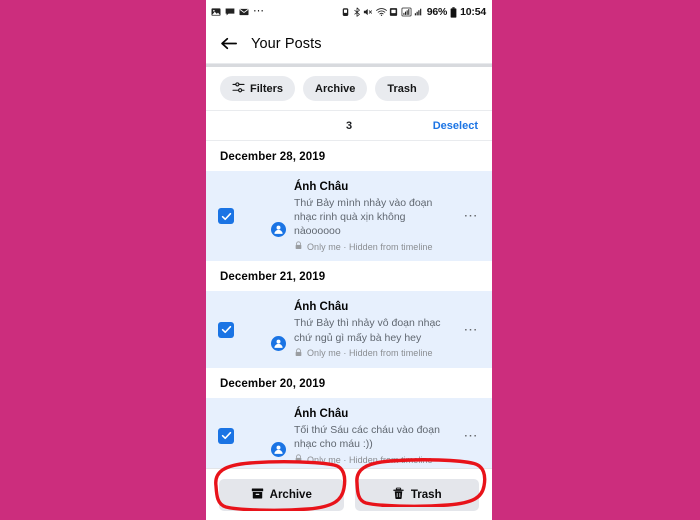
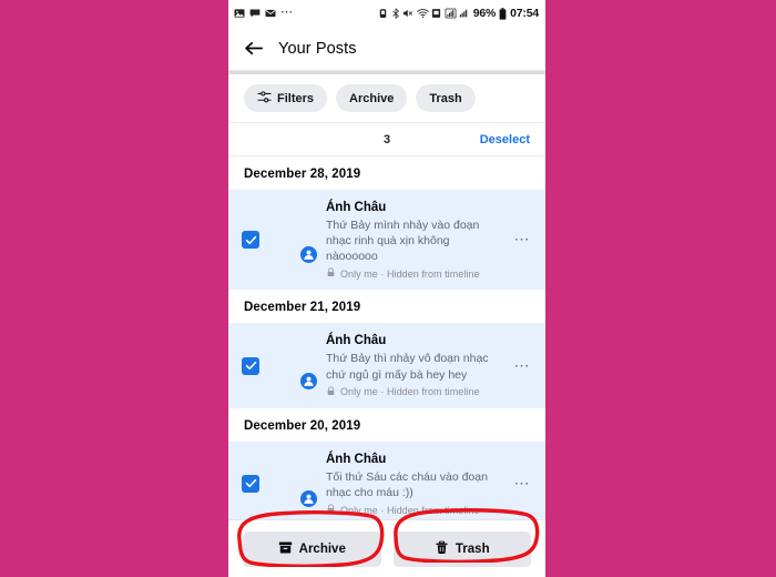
  ⋯
  96%
- 10:54
+ 07:54
  Your Posts
  Filters
  Archive
  Trash
  3
  Deselect
  December 28, 2019
  Ánh Châu
  Thứ Bảy mình nhảy vào đoạn nhạc rinh quà xịn không nàoooooo
  Only me · Hidden from timeline
  ⋯
  December 21, 2019
  Ánh Châu
  Thứ Bảy thì nhảy vô đoạn nhạc chứ ngủ gì mấy bà hey hey
  Only me · Hidden from timeline
  ⋯
  December 20, 2019
  Ánh Châu
  Tối thứ Sáu các cháu vào đoạn nhạc cho máu :))
  ⋯
  Archive
  Trash
